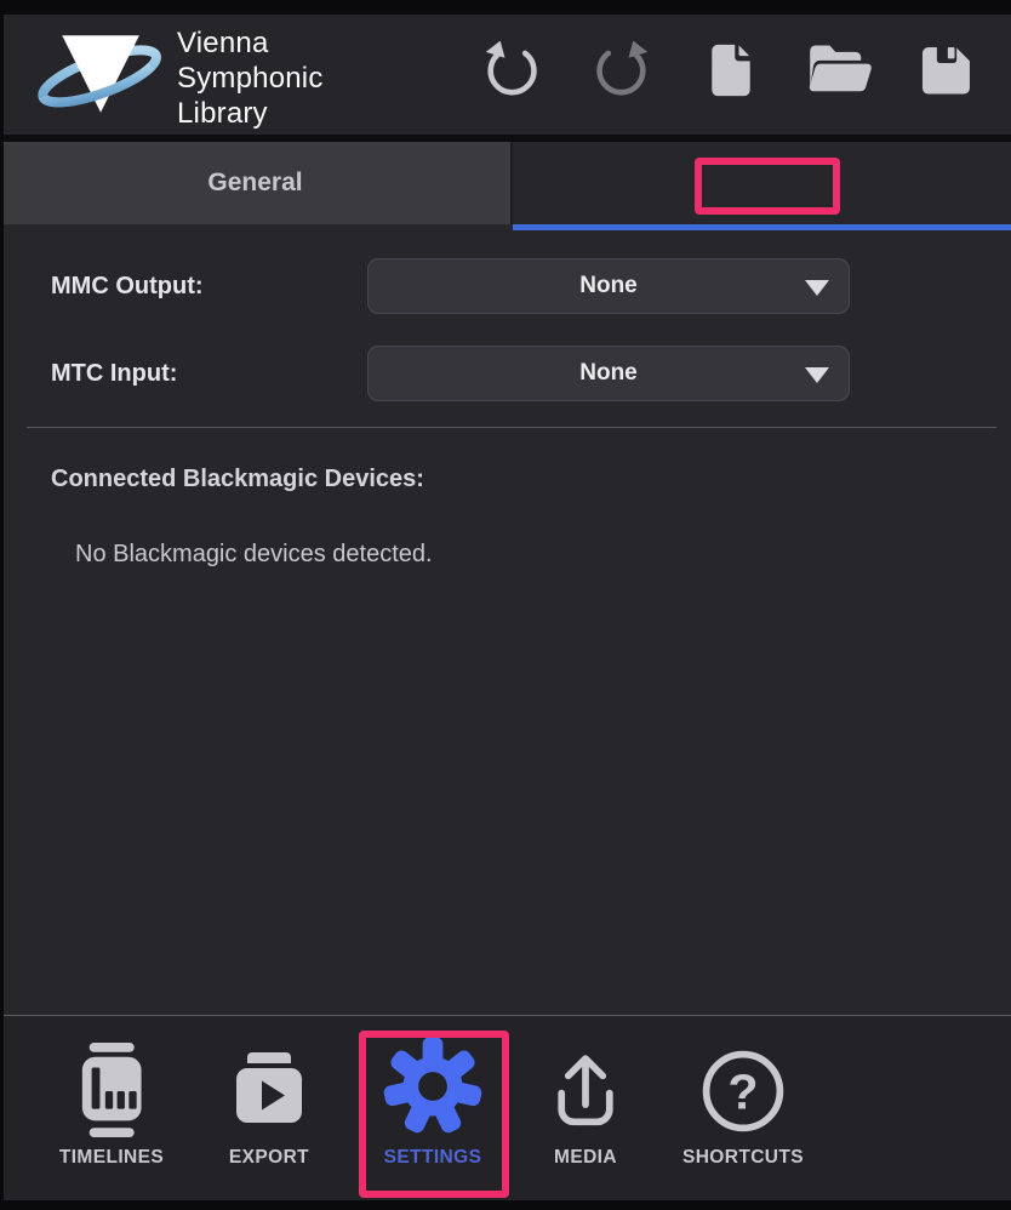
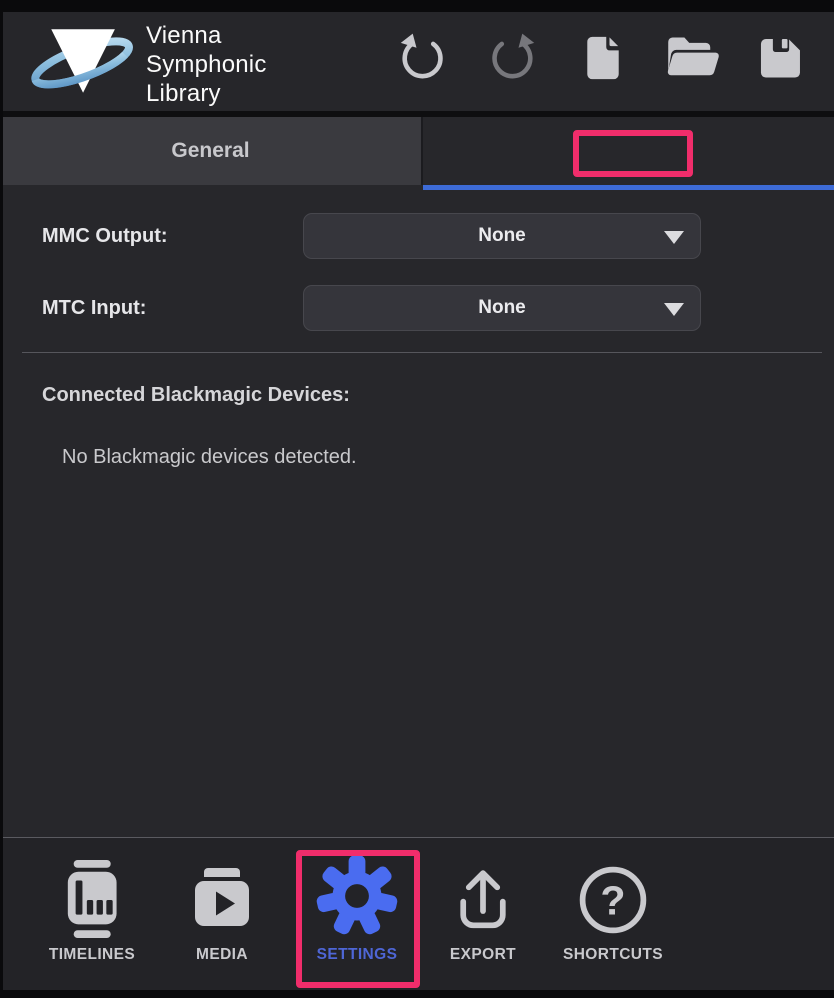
  Vienna
  Symphonic
  Library
  General
  MMC Output:
  None
  MTC Input:
  None
  Connected Blackmagic Devices:
  No Blackmagic devices detected.
  TIMELINES
- EXPORT
+ MEDIA
  SETTINGS
- MEDIA
+ EXPORT
  ?
  SHORTCUTS
